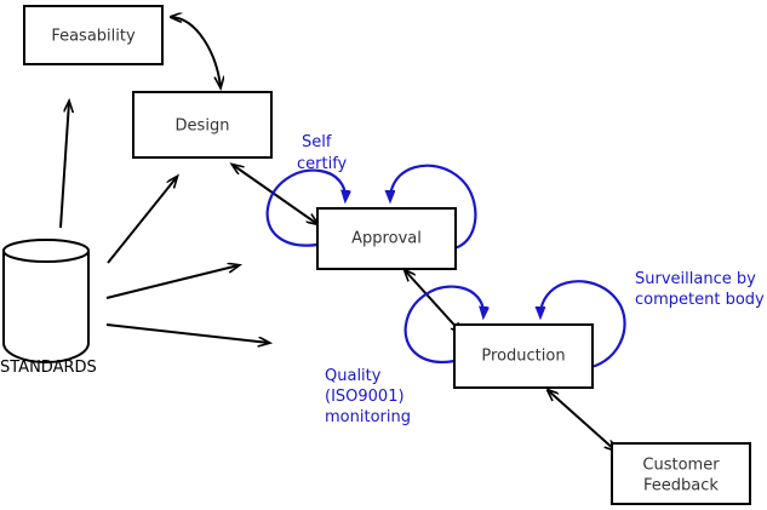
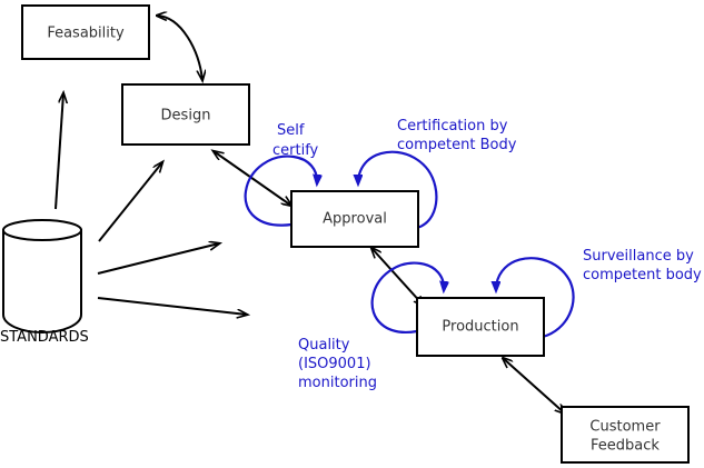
  Feasability
  Design
  Approval
  Production
  Customer
  Feedback
  STANDARDS
  Self
  certify
+ Certification by
+ competent Body
  Quality
  (ISO9001)
  monitoring
  Surveillance by
  competent body
